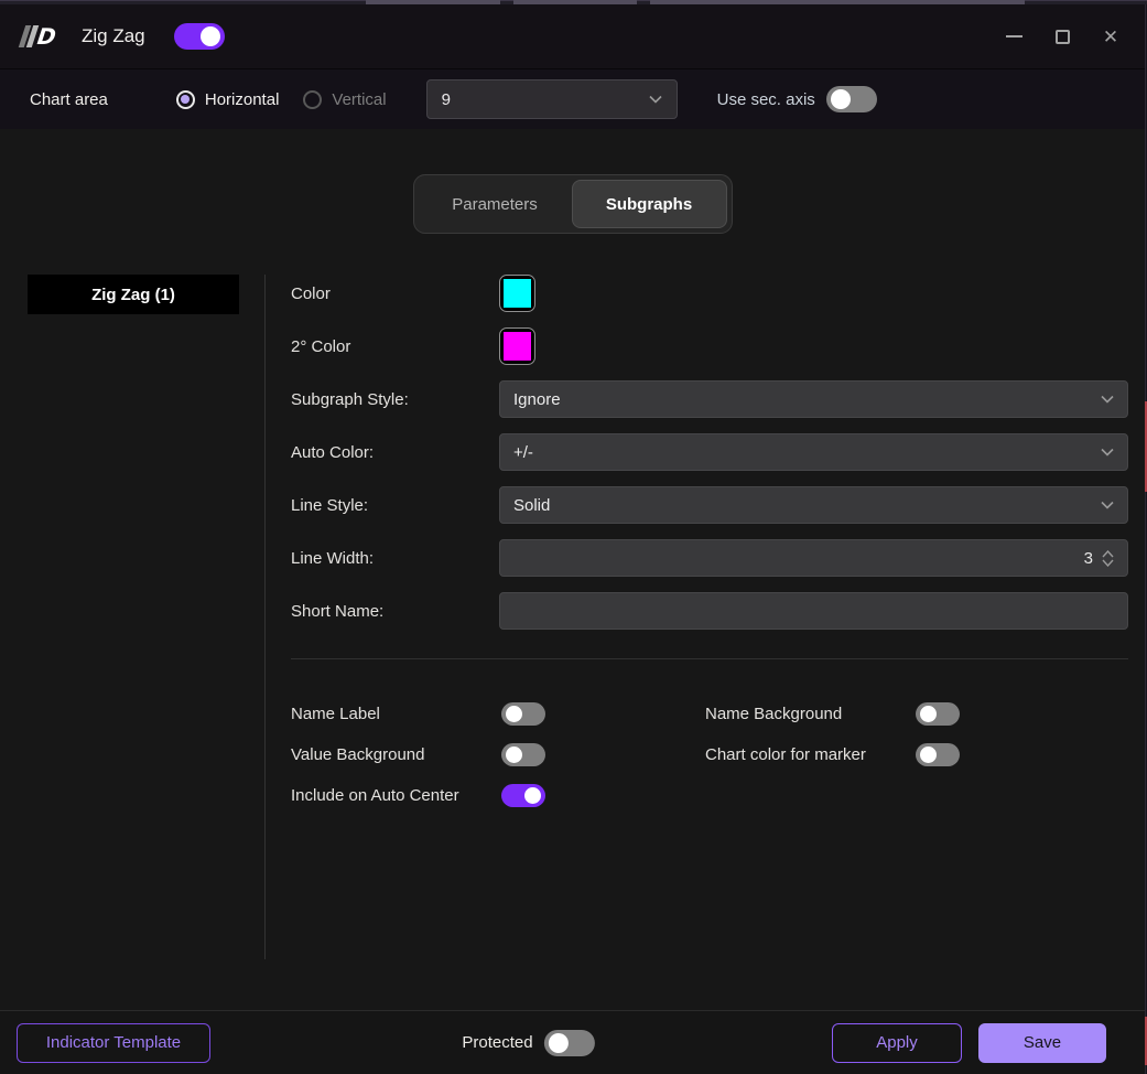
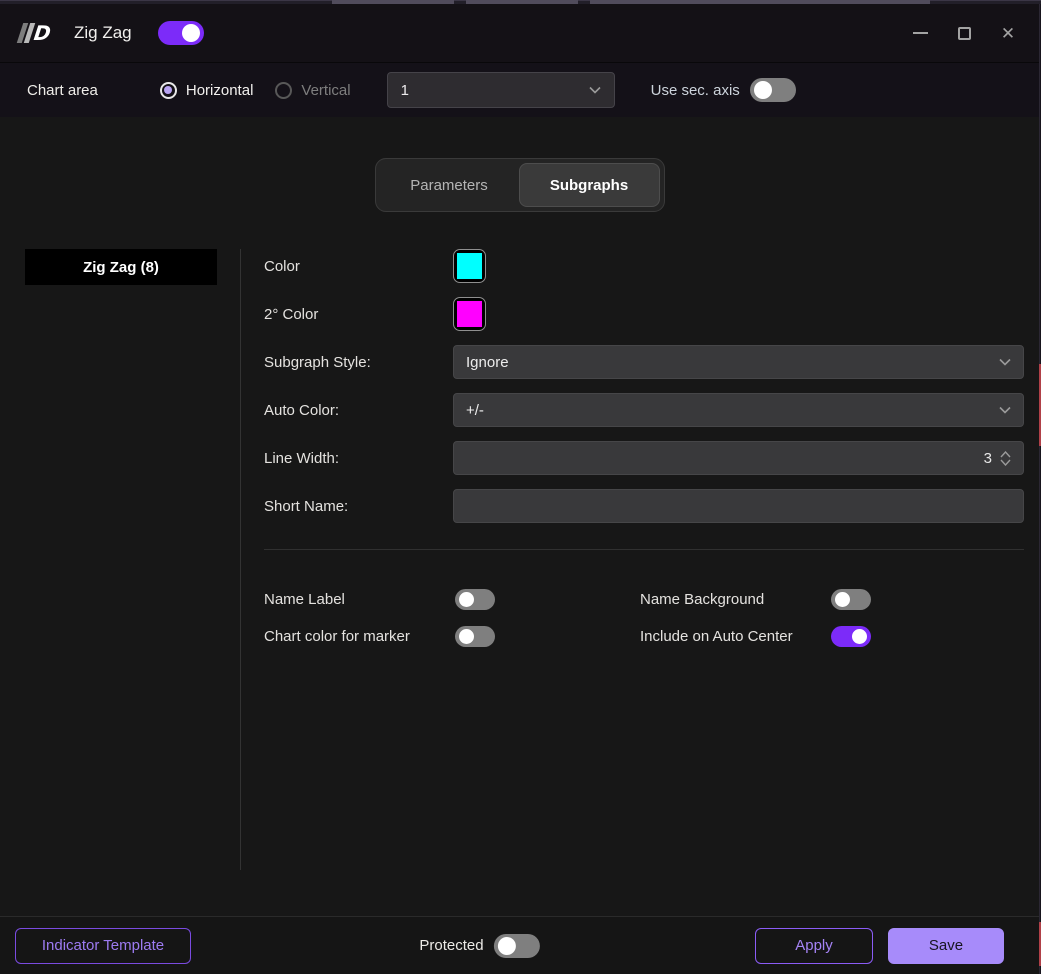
  Zig Zag
  ✕
  Chart area
  Horizontal
  Vertical
- 9
+ 1
  Use sec. axis
  Parameters
  Subgraphs
- Zig Zag (1)
+ Zig Zag (8)
  Color
  2° Color
  Subgraph Style:
  Ignore
  Auto Color:
  +/-
- Line Style:
- Solid
  Line Width:
  3
  Short Name:
  Name Label
  Name Background
- Value Background
  Chart color for marker
  Include on Auto Center
  Indicator Template
  Protected
  Apply
  Save
